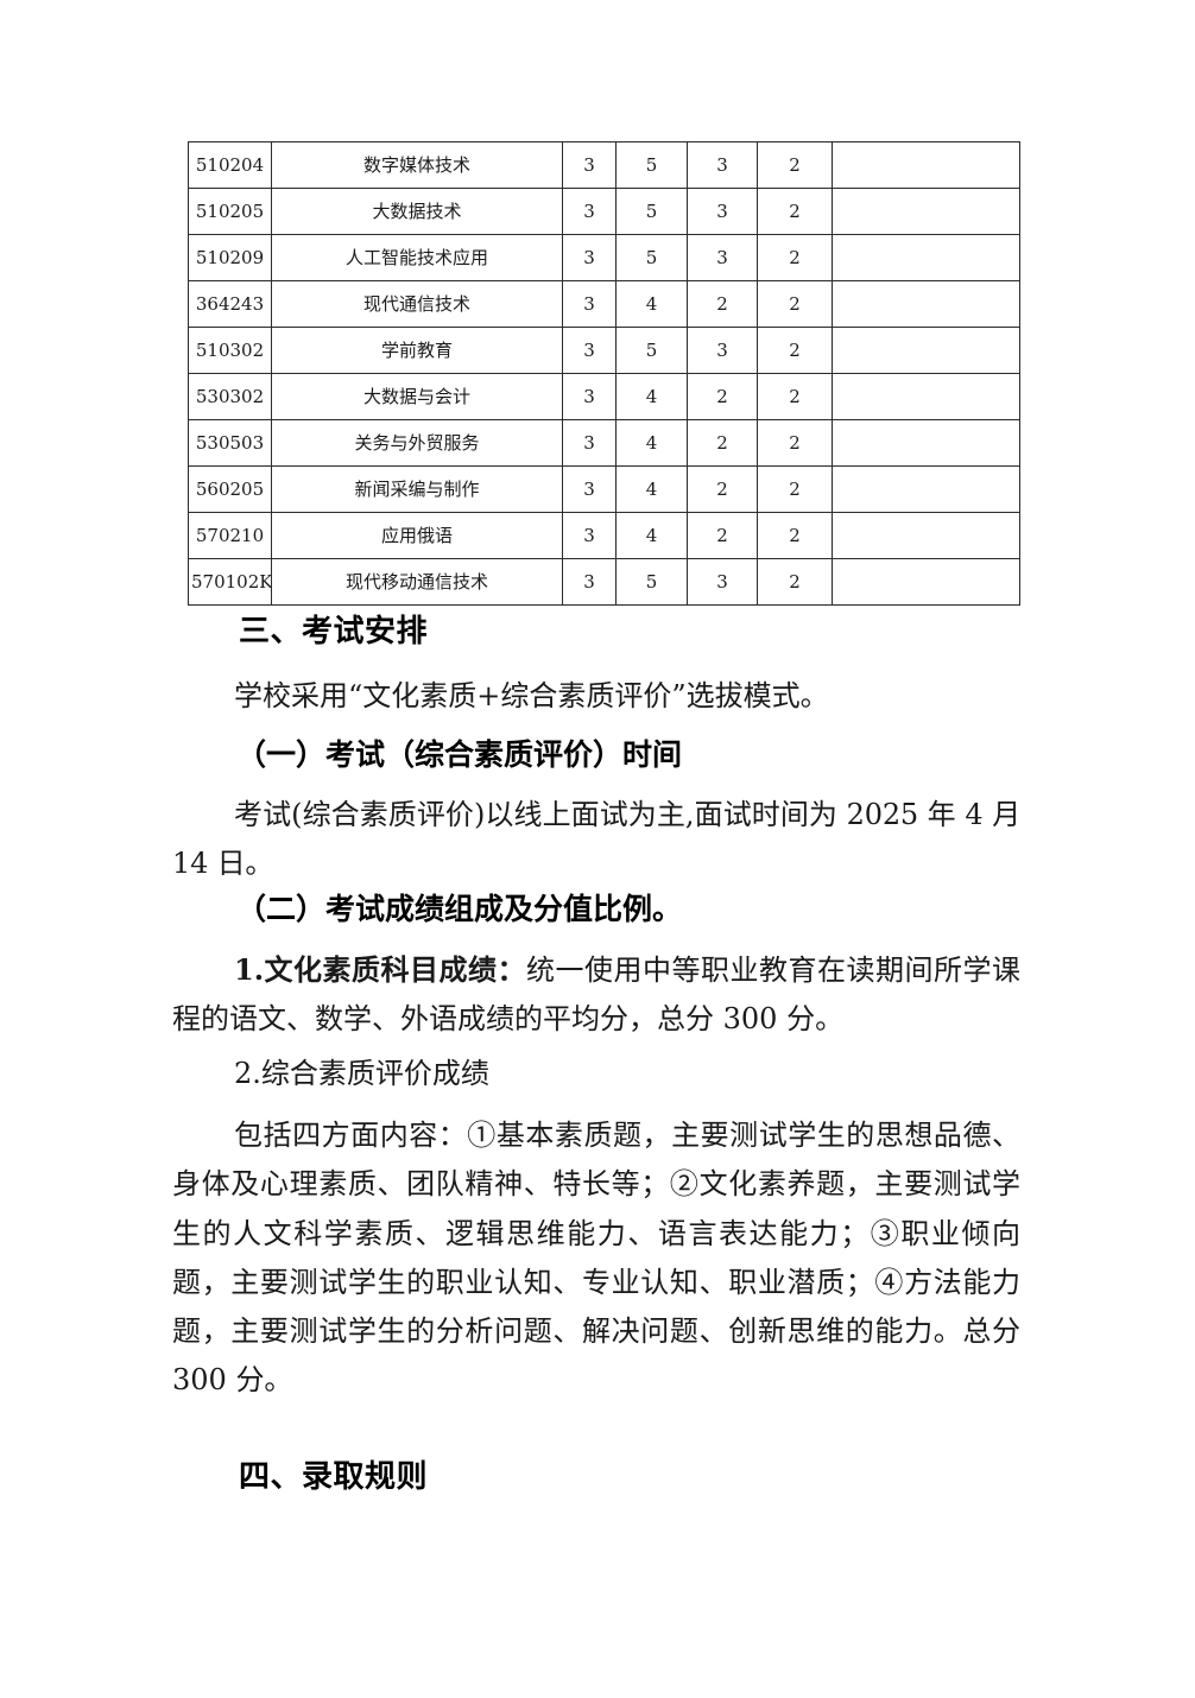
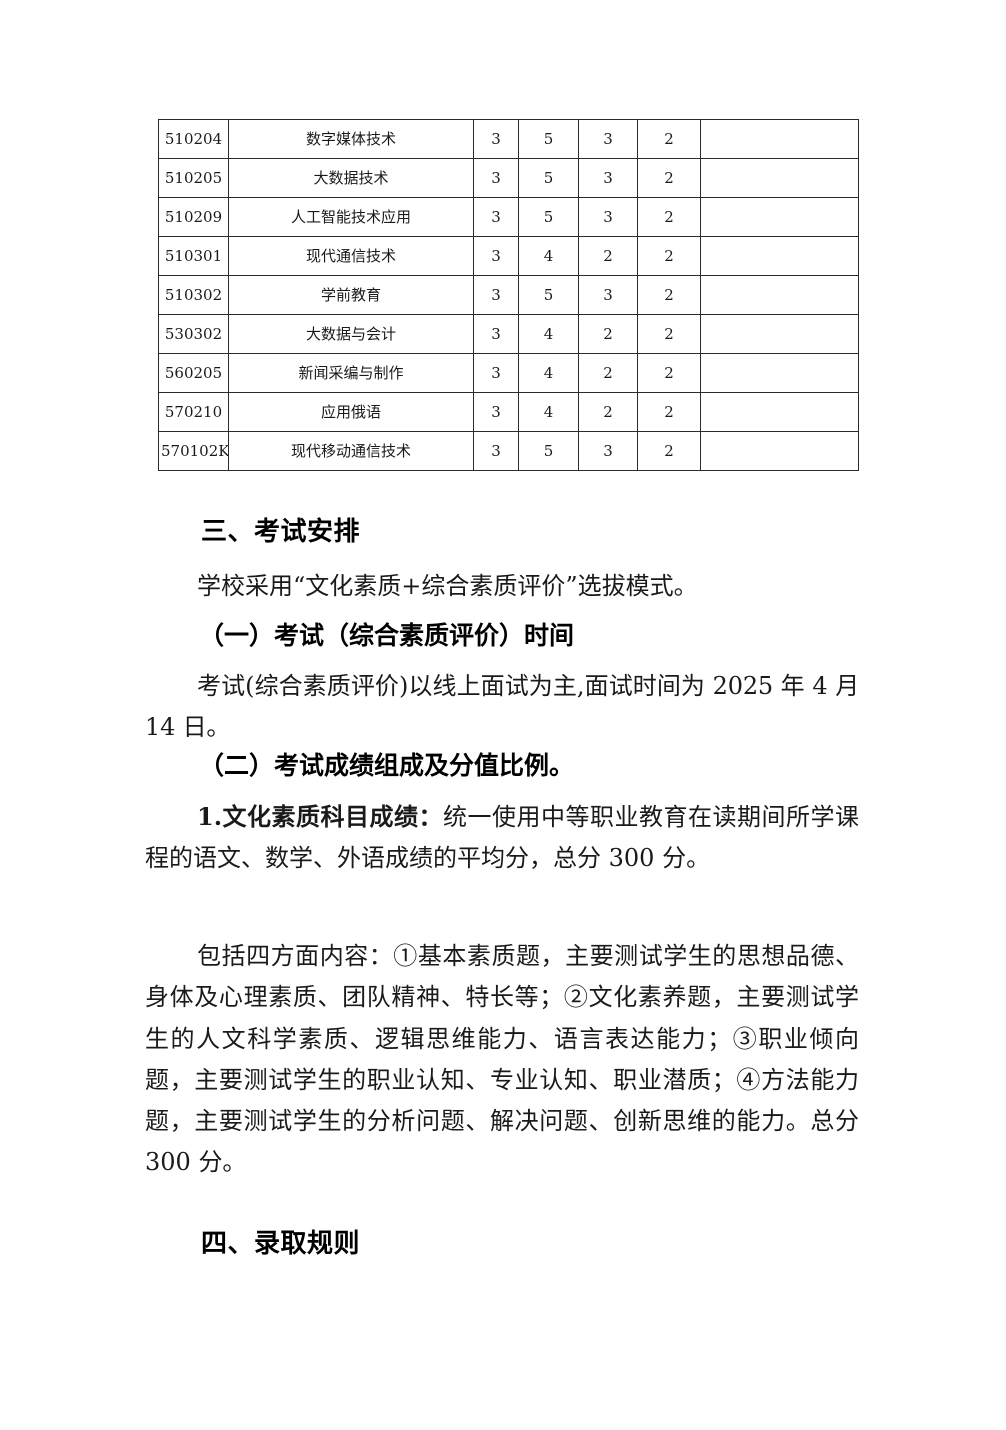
  510204	数字媒体技术	3	5	3	2
  510205	大数据技术	3	5	3	2
  510209	人工智能技术应用	3	5	3	2
- 364243	现代通信技术	3	4	2	2
+ 510301	现代通信技术	3	4	2	2
  510302	学前教育	3	5	3	2
  530302	大数据与会计	3	4	2	2
- 530503	关务与外贸服务	3	4	2	2
  560205	新闻采编与制作	3	4	2	2
  570210	应用俄语	3	4	2	2
  570102K	现代移动通信技术	3	5	3	2
  三、考试安排
  学校采用“文化素质+综合素质评价”选拔模式。
  （一）考试（综合素质评价）时间
  考试(综合素质评价)以线上面试为主,面试时间为 2025 年 4 月 14 日。
  （二）考试成绩组成及分值比例。
  1.文化素质科目成绩：统一使用中等职业教育在读期间所学课程的语文、数学、外语成绩的平均分，总分 300 分。
- 2.综合素质评价成绩
  包括四方面内容：①基本素质题，主要测试学生的思想品德、身体及心理素质、团队精神、特长等；②文化素养题，主要测试学生的人文科学素质、逻辑思维能力、语言表达能力；③职业倾向题，主要测试学生的职业认知、专业认知、职业潜质；④方法能力题，主要测试学生的分析问题、解决问题、创新思维的能力。总分 300 分。
  四、录取规则
